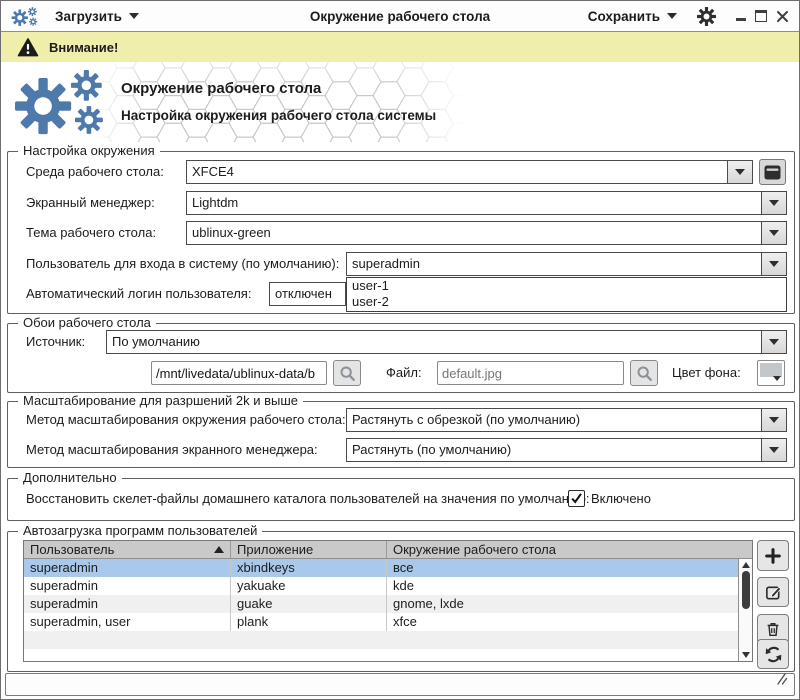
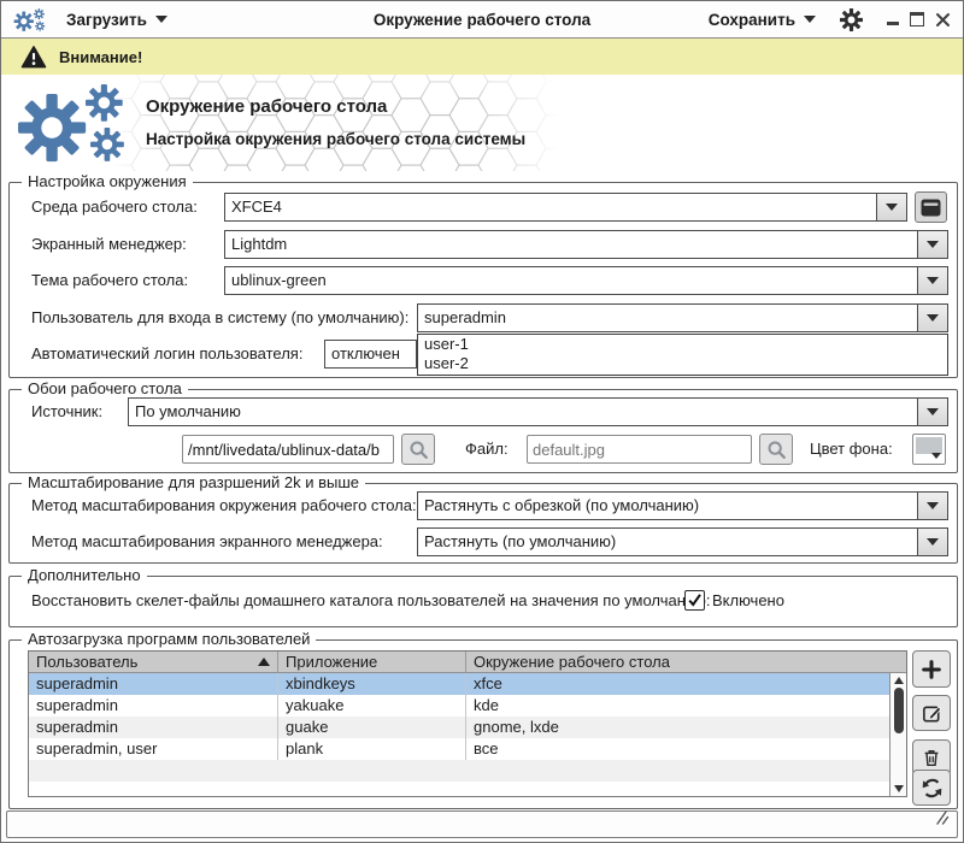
  Загрузить
  Окружение рабочего стола
  Сохранить
  Внимание!
  Окружение рабочего стола
  Настройка окружения рабочего стола системы
  Настройка окружения
  Среда рабочего стола:
  XFCE4
  Экранный менеджер:
  Lightdm
  Тема рабочего стола:
  ublinux-green
  Пользователь для входа в систему (по умолчанию):
  superadmin
  user-1
  user-2
  Автоматический логин пользователя:
  отключен
  Обои рабочего стола
  Источник:
  По умолчанию
  /mnt/livedata/ublinux-data/b
  Файл:
  default.jpg
  Цвет фона:
  Масштабирование для разршений 2k и выше
  Метод масштабирования окружения рабочего стола:
  Растянуть с обрезкой (по умолчанию)
  Метод масштабирования экранного менеджера:
  Растянуть (по умолчанию)
  Дополнительно
  Восстановить скелет-файлы домашнего каталога пользователей на значения по умолчан:
  Включено
  Автозагрузка программ пользователей
  Пользователь
  Приложение
  Окружение рабочего стола
  superadmin
  xbindkeys
- все
+ xfce
  superadmin
  yakuake
  kde
  superadmin
  guake
  gnome, lxde
  superadmin, user
  plank
- xfce
+ все
